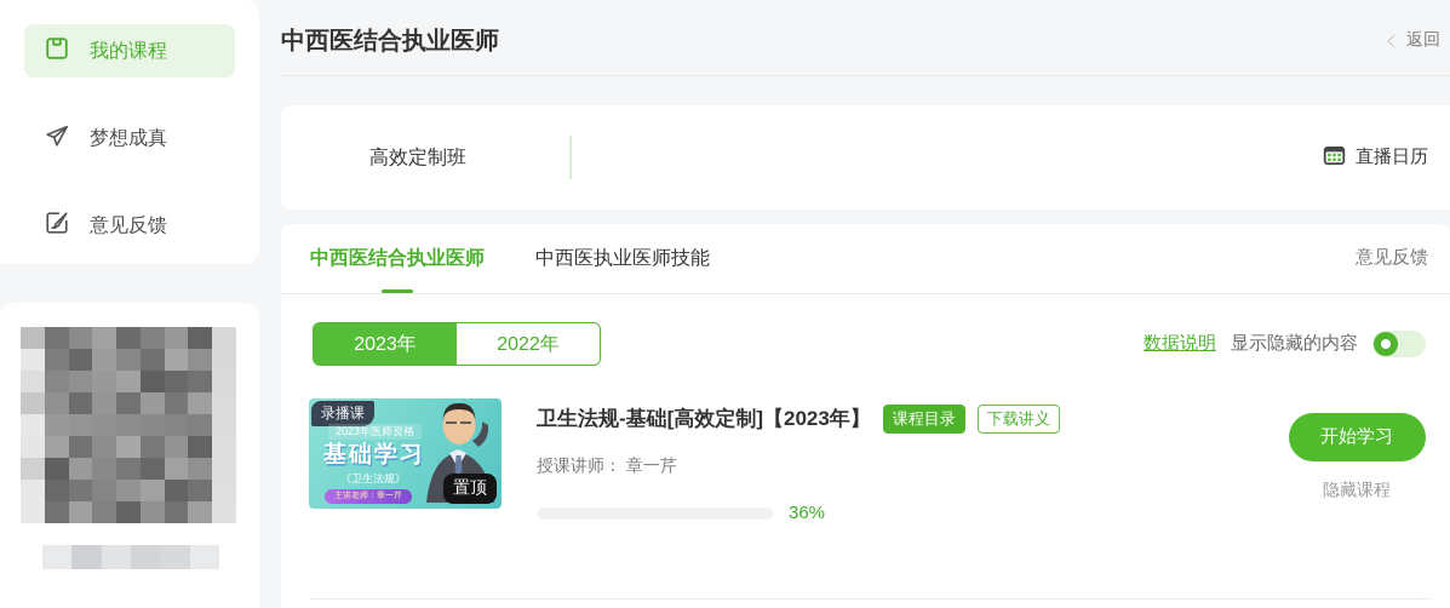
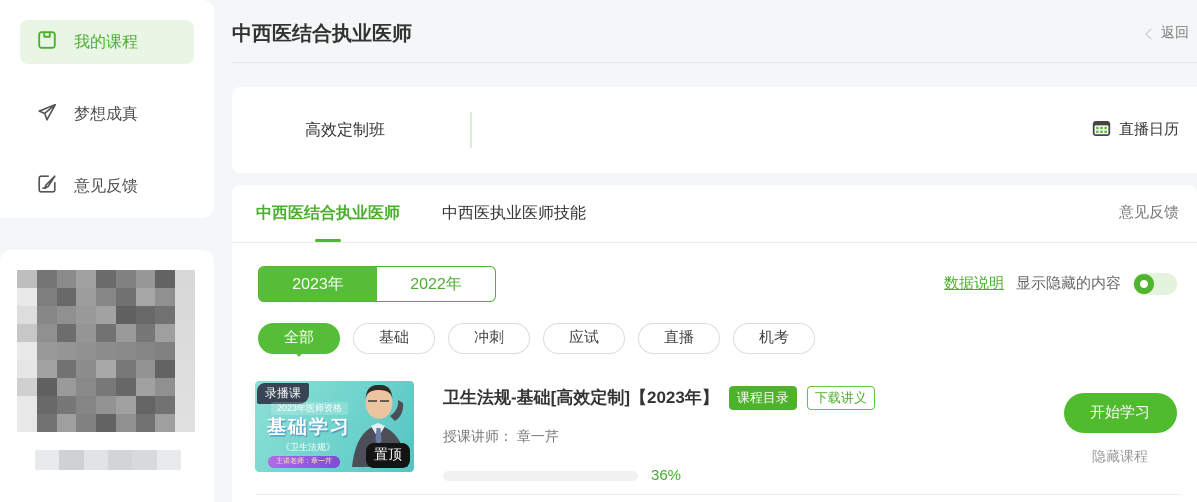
  我的课程
  梦想成真
  意见反馈
  中西医结合执业医师
  返回
  高效定制班
  直播日历
  中西医结合执业医师
  中西医执业医师技能
  意见反馈
  2023年
  2022年
  数据说明
  显示隐藏的内容
+ 全部
+ 基础
+ 冲刺
+ 应试
+ 直播
+ 机考
  录播课
  2023年医师资格
  基础学习
  《卫生法规》
  置顶
  卫生法规-基础[高效定制]【2023年】
  课程目录
  下载讲义
  授课讲师： 章一芹
  36%
  开始学习
  隐藏课程
